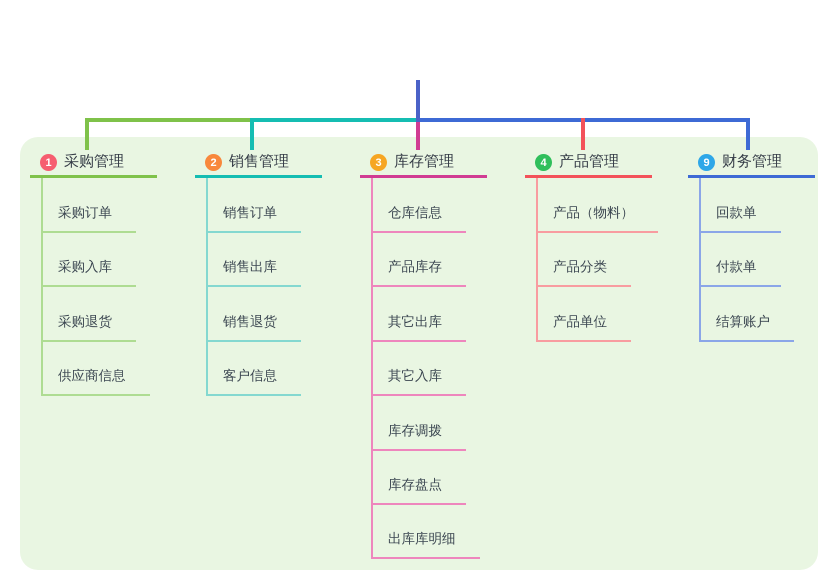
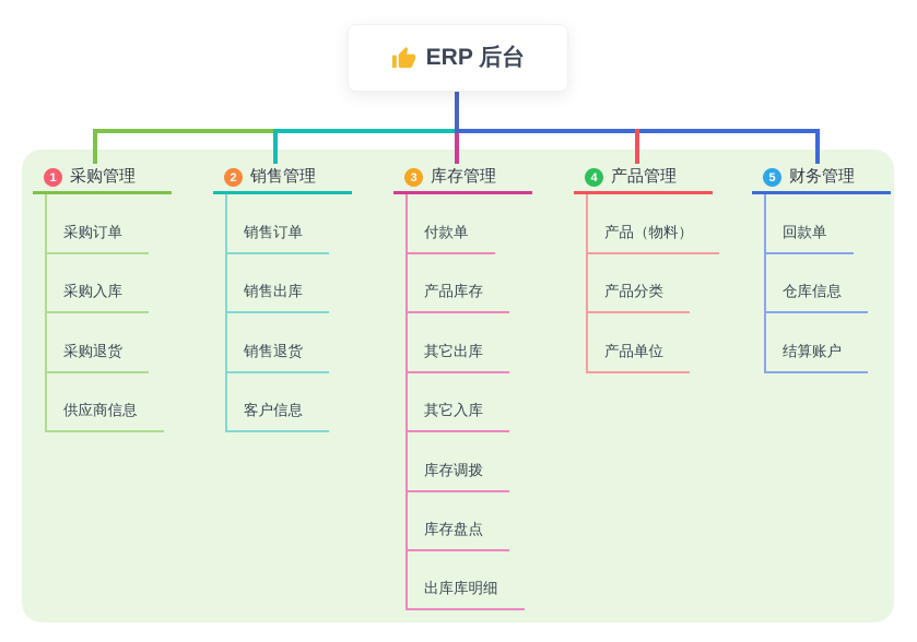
+ ERP 后台
  1
  采购管理
  采购订单
  采购入库
  采购退货
  供应商信息
  2
  销售管理
  销售订单
  销售出库
  销售退货
  客户信息
  3
  库存管理
- 仓库信息
+ 付款单
  产品库存
  其它出库
  其它入库
  库存调拨
  库存盘点
  出库库明细
  4
  产品管理
  产品（物料）
  产品分类
  产品单位
- 9
+ 5
  财务管理
  回款单
- 付款单
+ 仓库信息
  结算账户
